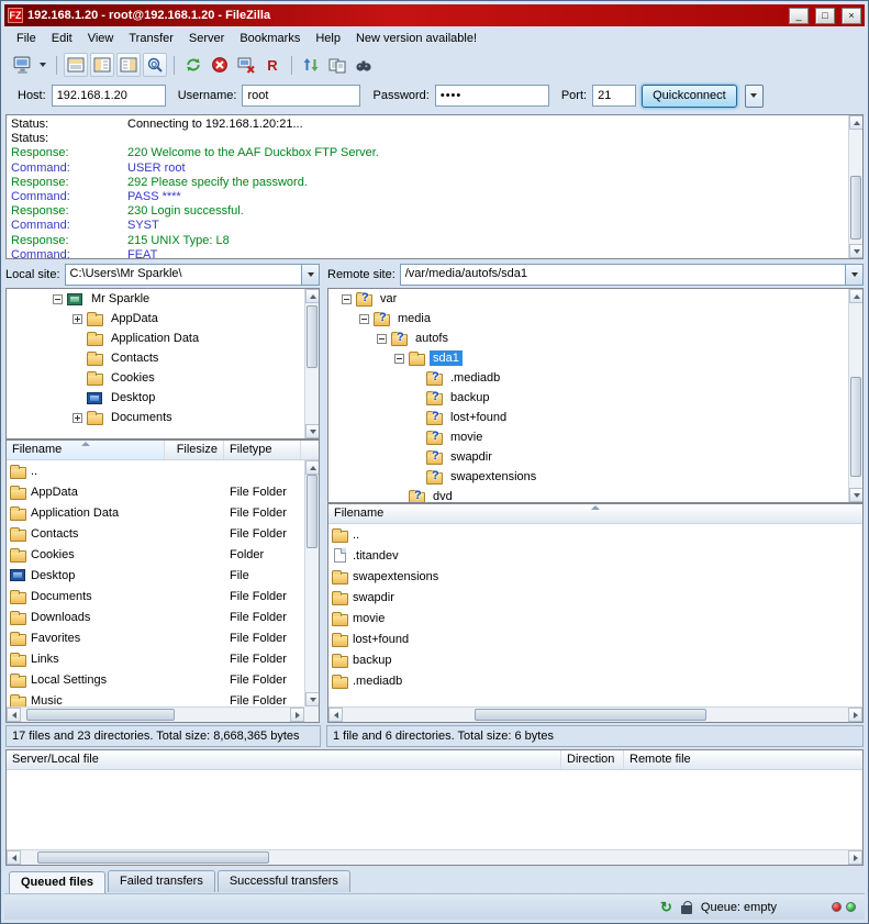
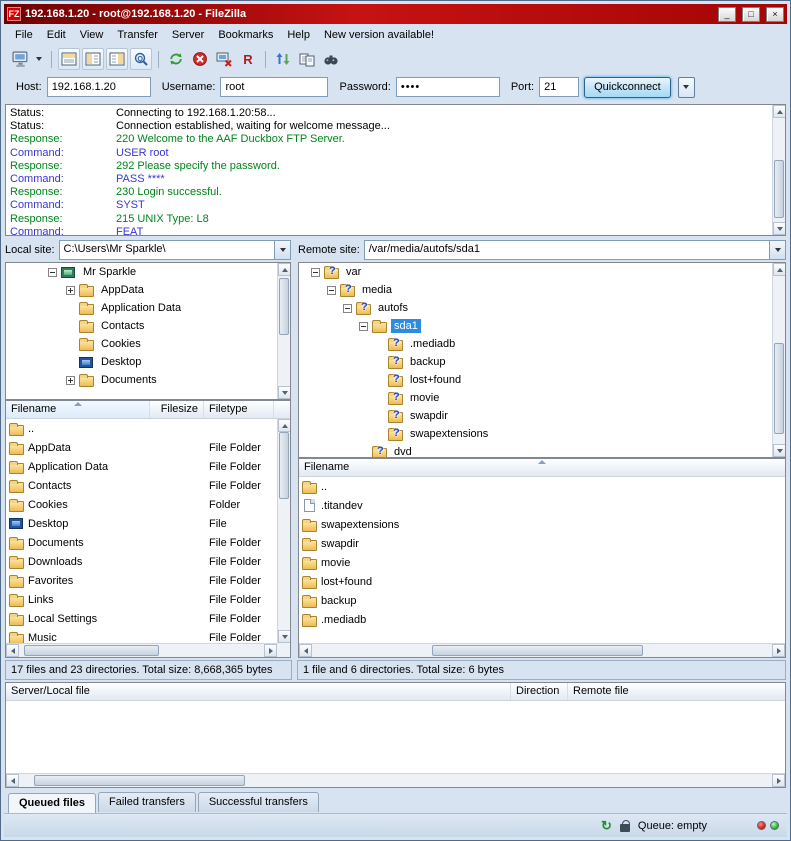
  FZ
  192.168.1.20 - root@192.168.1.20 - FileZilla
  _
  □
  ×
  File
  Edit
  View
  Transfer
  Server
  Bookmarks
  Help
  New version available!
  R
  Host:
  192.168.1.20
  Username:
  root
  Password:
  ••••
  Port:
  21
  Quickconnect
  Status:
- Connecting to 192.168.1.20:21...
+ Connecting to 192.168.1.20:58...
  Status:
+ Connection established, waiting for welcome message...
  Response:
  220 Welcome to the AAF Duckbox FTP Server.
  Command:
  USER root
  Response:
  292 Please specify the password.
  Command:
  PASS ****
  Response:
  230 Login successful.
  Command:
  SYST
  Response:
  215 UNIX Type: L8
  Command:
  FEAT
  Local site:
  C:\Users\Mr Sparkle\
  Mr Sparkle
  AppData
  Application Data
  Contacts
  Cookies
  Desktop
  Documents
  Filename
  Filesize
  Filetype
  ..
  AppData
  File Folder
  Application Data
  File Folder
  Contacts
  File Folder
  Cookies
  Folder
  Desktop
  File
  Documents
  File Folder
  Downloads
  File Folder
  Favorites
  File Folder
  Links
  File Folder
  Local Settings
  File Folder
  Music
  File Folder
  Remote site:
  /var/media/autofs/sda1
  var
  media
  autofs
  sda1
  .mediadb
  backup
  lost+found
  movie
  swapdir
  swapextensions
  dvd
  Filename
  ..
  .titandev
  swapextensions
  swapdir
  movie
  lost+found
  backup
  .mediadb
  17 files and 23 directories. Total size: 8,668,365 bytes
  1 file and 6 directories. Total size: 6 bytes
  Server/Local file
  Direction
  Remote file
  Queued files
  Failed transfers
  Successful transfers
  ↻
  Queue: empty
